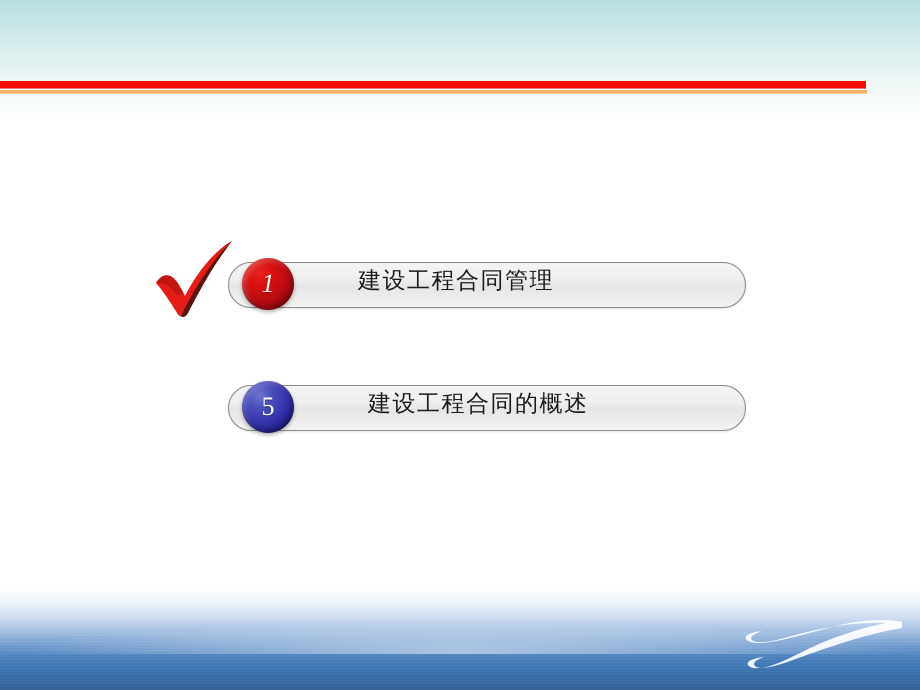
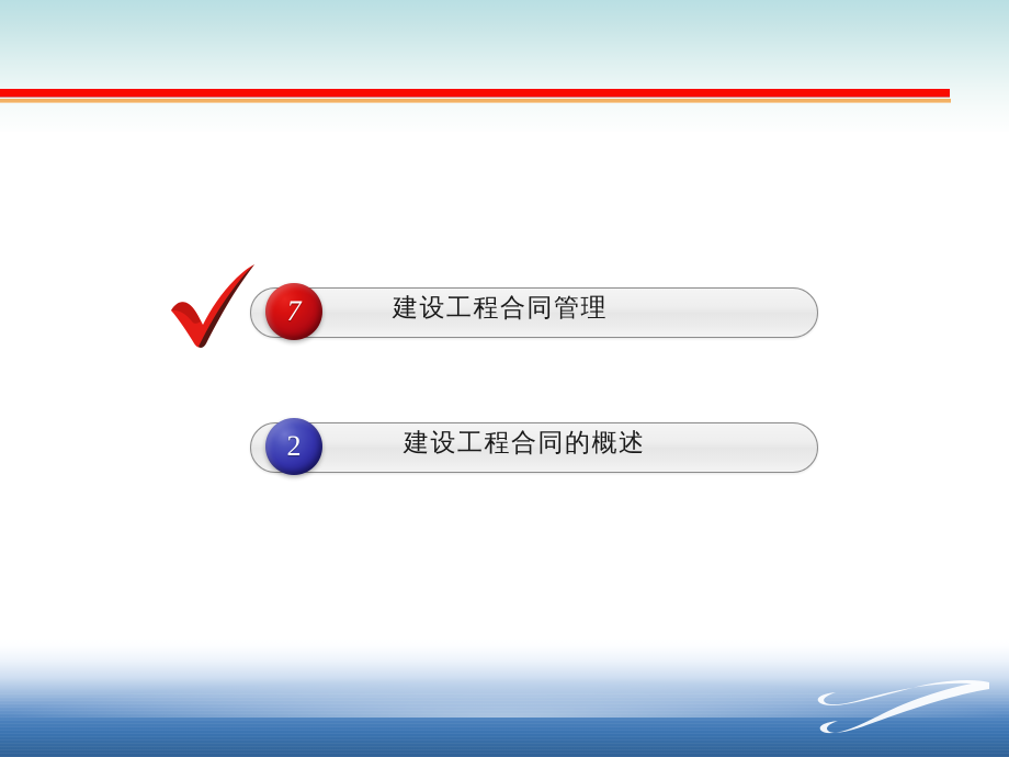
- 1
+ 7
  建设工程合同管理
- 5
+ 2
  建设工程合同的概述
